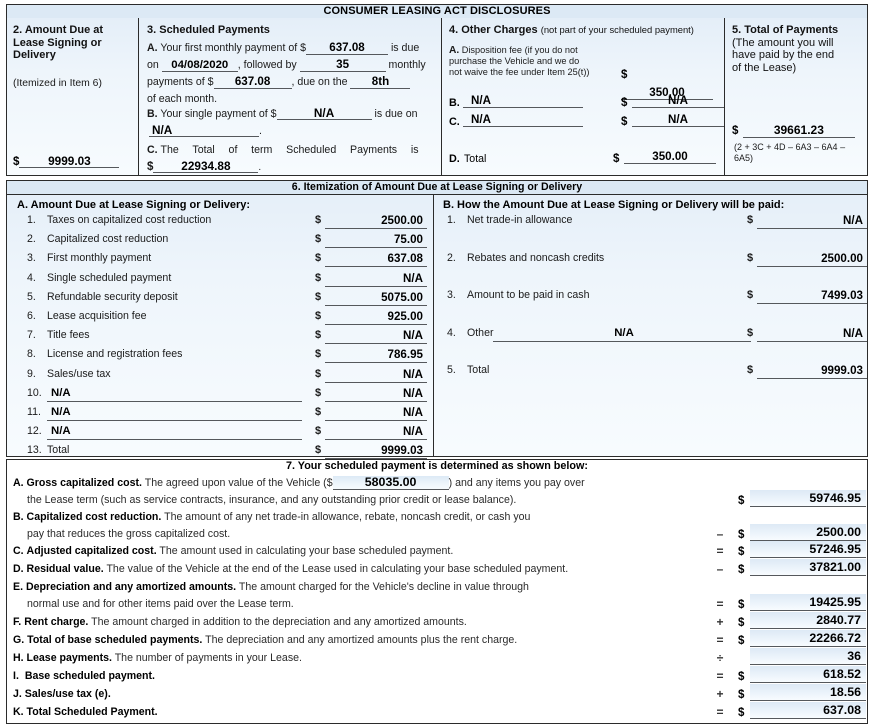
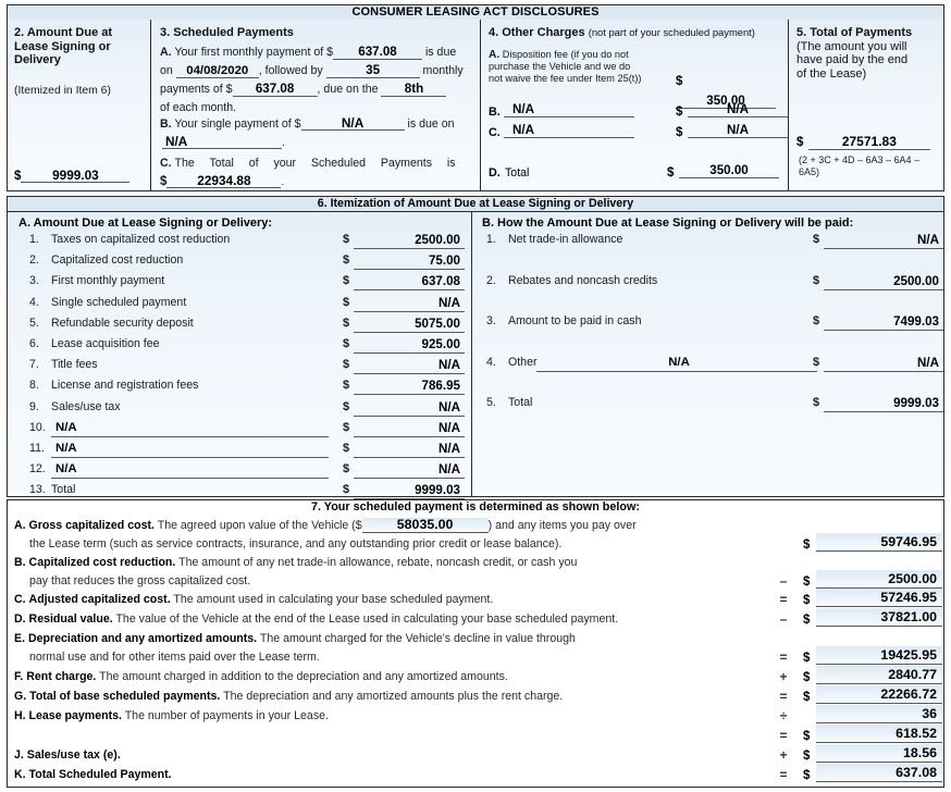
  CONSUMER LEASING ACT DISCLOSURES
  2. Amount Due at
  Lease Signing or
  Delivery
  (Itemized in Item 6)
  $ 9999.03
  3. Scheduled Payments
  A. Your first monthly payment of $ 637.08 is due
  on 04/08/2020 , followed by 35 monthly
  payments of $ 637.08 , due on the 8th
  of each month.
  B. Your single payment of $ N/A is due on
  N/A .
- C. The Total of term Scheduled Payments is
+ C. The Total of your Scheduled Payments is
  $ 22934.88 .
  4. Other Charges (not part of your scheduled payment)
  A. Disposition fee (if you do not
  purchase the Vehicle and we do
  not waive the fee under Item 25(t))
  $ 350.00
  B.
  N/A
  $
  N/A
  C.
  N/A
  $
  N/A
  D.
  Total
  $
  350.00
  5. Total of Payments
  (The amount you will
  have paid by the end
  of the Lease)
- $ 39661.23
+ $ 27571.83
  (2 + 3C + 4D – 6A3 – 6A4 –
  6A5)
  6. Itemization of Amount Due at Lease Signing or Delivery
  A. Amount Due at Lease Signing or Delivery:
  1.
  Taxes on capitalized cost reduction
  $
  2500.00
  2.
  Capitalized cost reduction
  $
  75.00
  3.
  First monthly payment
  $
  637.08
  4.
  Single scheduled payment
  $
  N/A
  5.
  Refundable security deposit
  $
  5075.00
  6.
  Lease acquisition fee
  $
  925.00
  7.
  Title fees
  $
  N/A
  8.
  License and registration fees
  $
  786.95
  9.
  Sales/use tax
  $
  N/A
  10.
  N/A
  $
  N/A
  11.
  N/A
  $
  N/A
  12.
  N/A
  $
  N/A
  13.
  Total
  $
  9999.03
  B. How the Amount Due at Lease Signing or Delivery will be paid:
  1.
  Net trade-in allowance
  $
  N/A
  2.
  Rebates and noncash credits
  $
  2500.00
  3.
  Amount to be paid in cash
  $
  7499.03
  4.
  Other
  N/A
  $
  N/A
  5.
  Total
  $
  9999.03
  7. Your scheduled payment is determined as shown below:
  A. Gross capitalized cost. The agreed upon value of the Vehicle ($ 58035.00 ) and any items you pay over
  the Lease term (such as service contracts, insurance, and any outstanding prior credit or lease balance).
  $
  59746.95
  B. Capitalized cost reduction. The amount of any net trade-in allowance, rebate, noncash credit, or cash you
  pay that reduces the gross capitalized cost.
  –
  $
  2500.00
  C. Adjusted capitalized cost. The amount used in calculating your base scheduled payment.
  =
  $
  57246.95
  D. Residual value. The value of the Vehicle at the end of the Lease used in calculating your base scheduled payment.
  –
  $
  37821.00
  E. Depreciation and any amortized amounts. The amount charged for the Vehicle's decline in value through
  normal use and for other items paid over the Lease term.
  =
  $
  19425.95
  F. Rent charge. The amount charged in addition to the depreciation and any amortized amounts.
  +
  $
  2840.77
  G. Total of base scheduled payments. The depreciation and any amortized amounts plus the rent charge.
  =
  $
  22266.72
  H. Lease payments. The number of payments in your Lease.
  ÷
  36
- I. Base scheduled payment.
  =
  $
  618.52
  J. Sales/use tax (e).
  +
  $
  18.56
  K. Total Scheduled Payment.
  =
  $
  637.08
